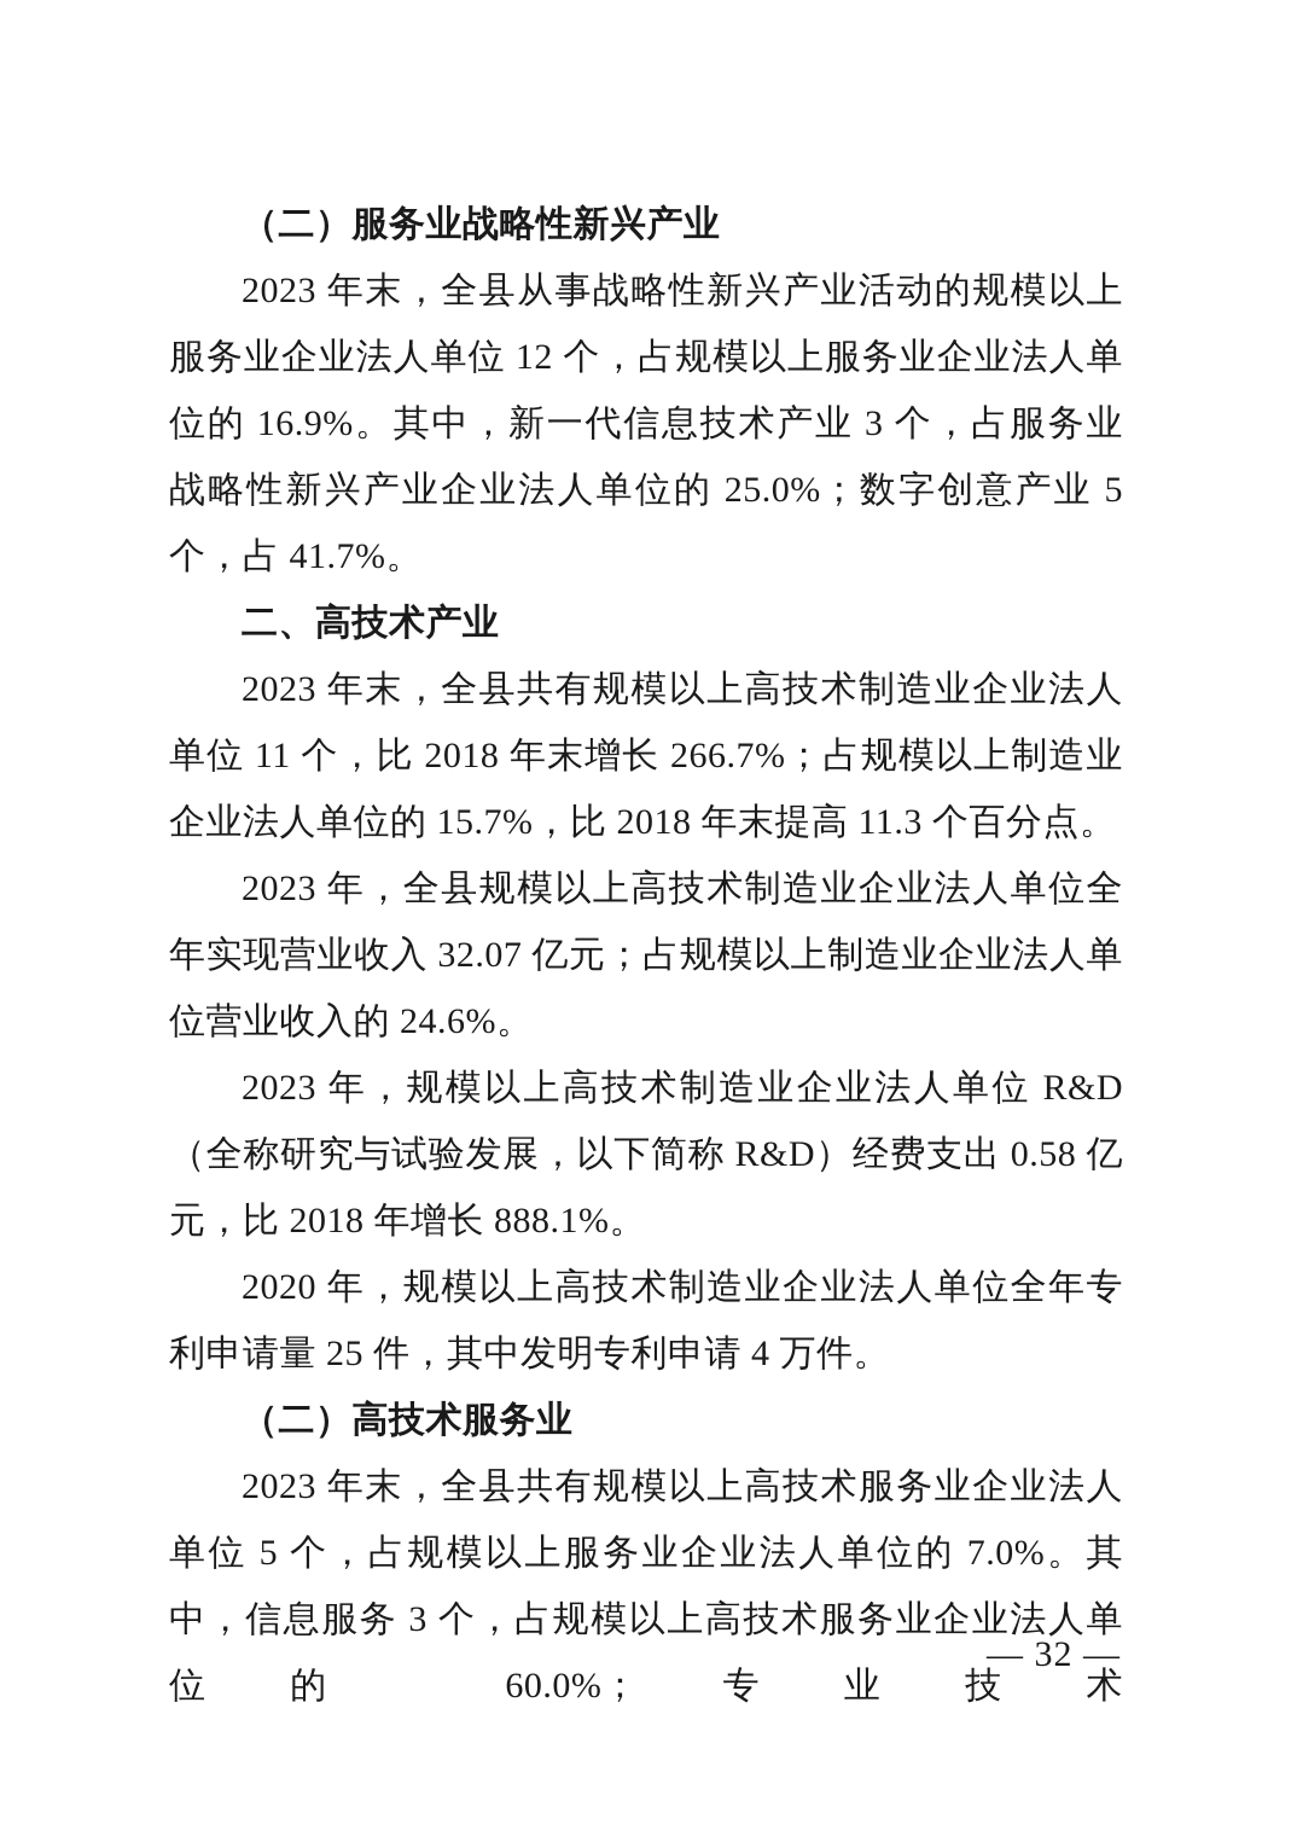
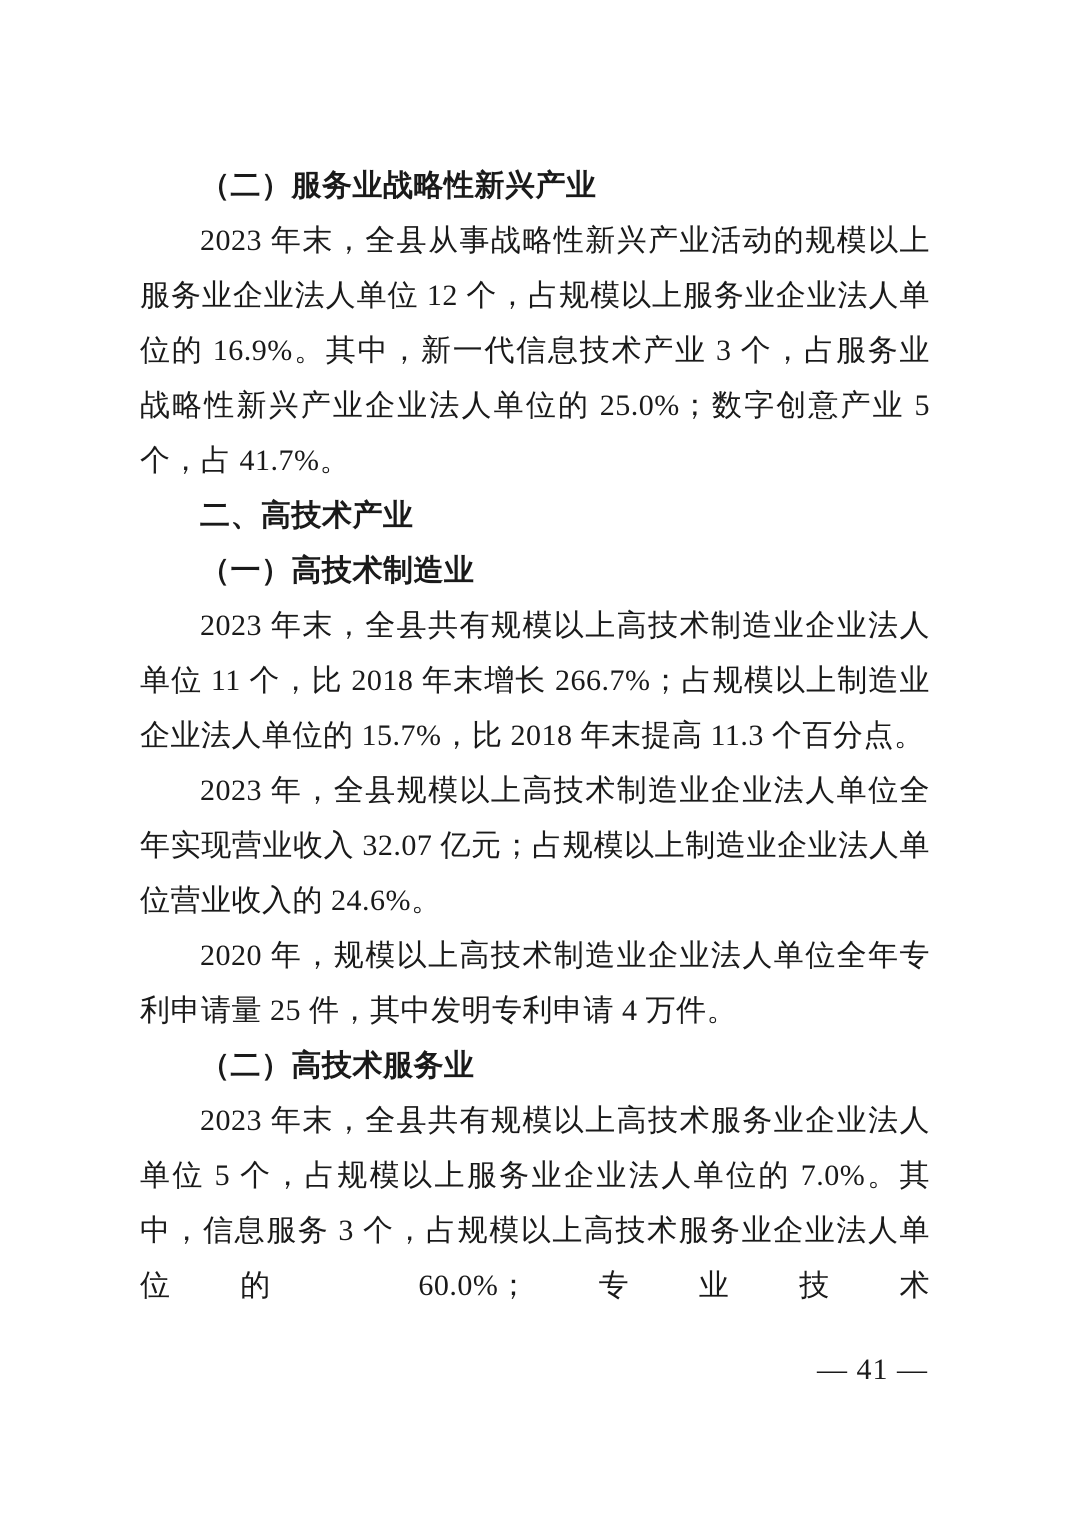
  （二）服务业战略性新兴产业
  2023 年末，全县从事战略性新兴产业活动的规模以上服务业企业法人单位 12 个，占规模以上服务业企业法人单位的 16.9%。其中，新一代信息技术产业 3 个，占服务业战略性新兴产业企业法人单位的 25.0%；数字创意产业 5 个，占 41.7%。
  二、高技术产业
+ （一）高技术制造业
  2023 年末，全县共有规模以上高技术制造业企业法人单位 11 个，比 2018 年末增长 266.7%；占规模以上制造业企业法人单位的 15.7%，比 2018 年末提高 11.3 个百分点。
  2023 年，全县规模以上高技术制造业企业法人单位全年实现营业收入 32.07 亿元；占规模以上制造业企业法人单位营业收入的 24.6%。
- 2023 年，规模以上高技术制造业企业法人单位 R&D（全称研究与试验发展，以下简称 R&D）经费支出 0.58 亿元，比 2018 年增长 888.1%。
  2020 年，规模以上高技术制造业企业法人单位全年专利申请量 25 件，其中发明专利申请 4 万件。
  （二）高技术服务业
  2023 年末，全县共有规模以上高技术服务业企业法人单位 5 个，占规模以上服务业企业法人单位的 7.0%。其中，信息服务 3 个，占规模以上高技术服务业企业法人单位的 60.0%；专业技术
- — 32 —
+ — 41 —
